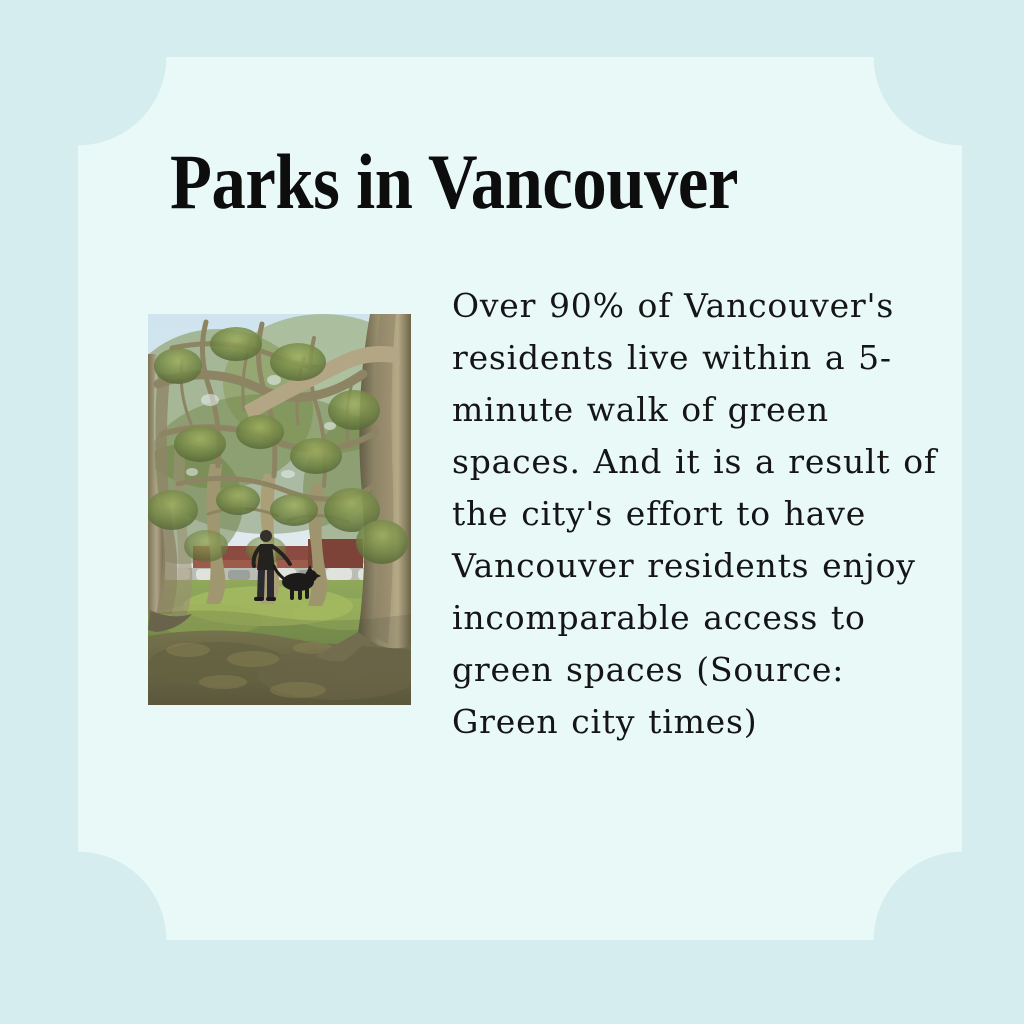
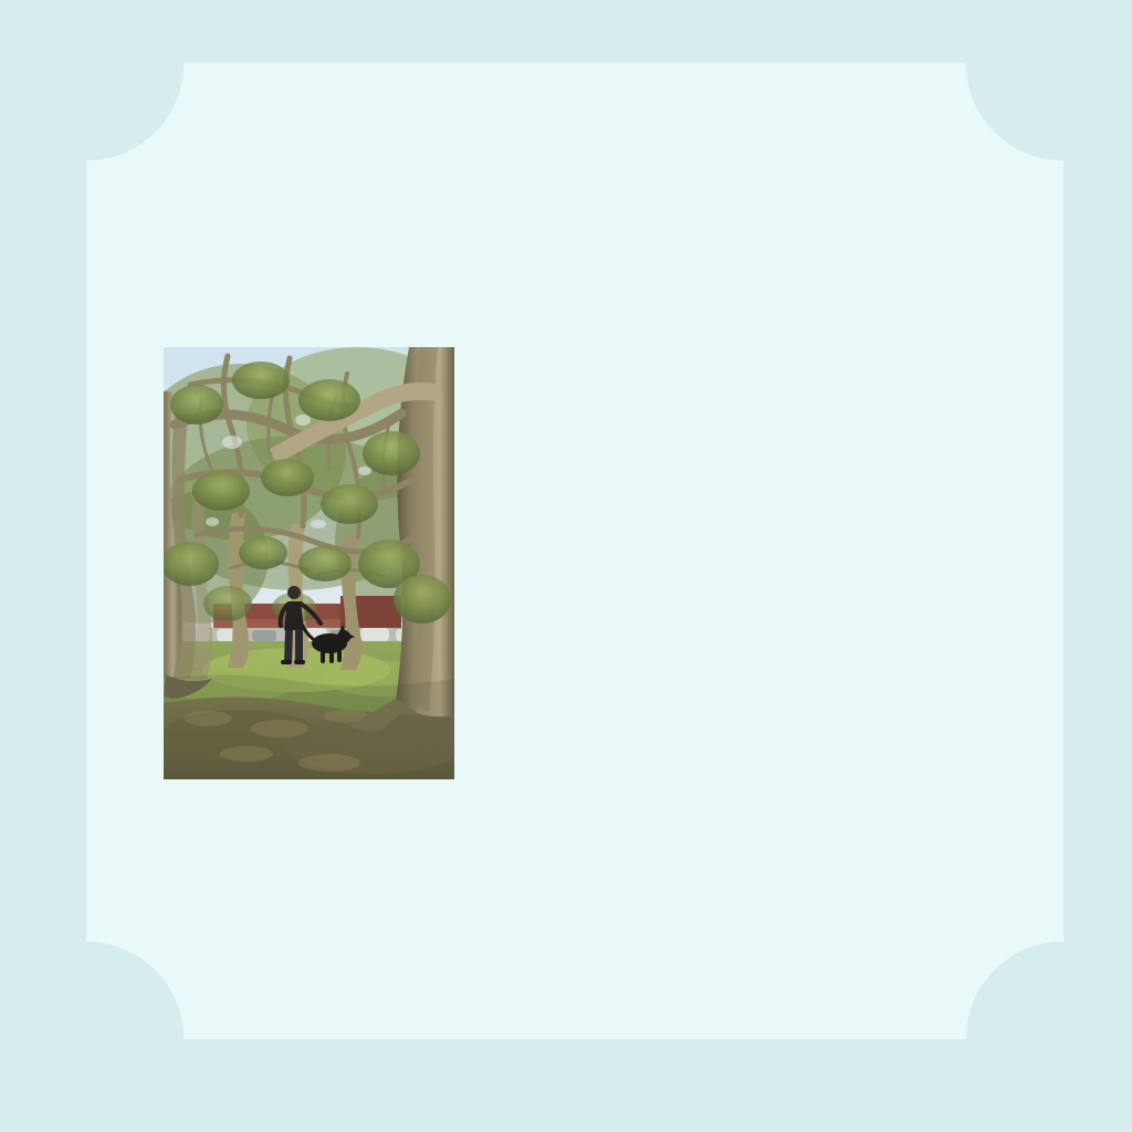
- Parks in Vancouver
- Over 90% of Vancouver's residents live within a 5-minute walk of green spaces. And it is a result of the city's effort to have Vancouver residents enjoy incomparable access to green spaces (Source: Green city times)
